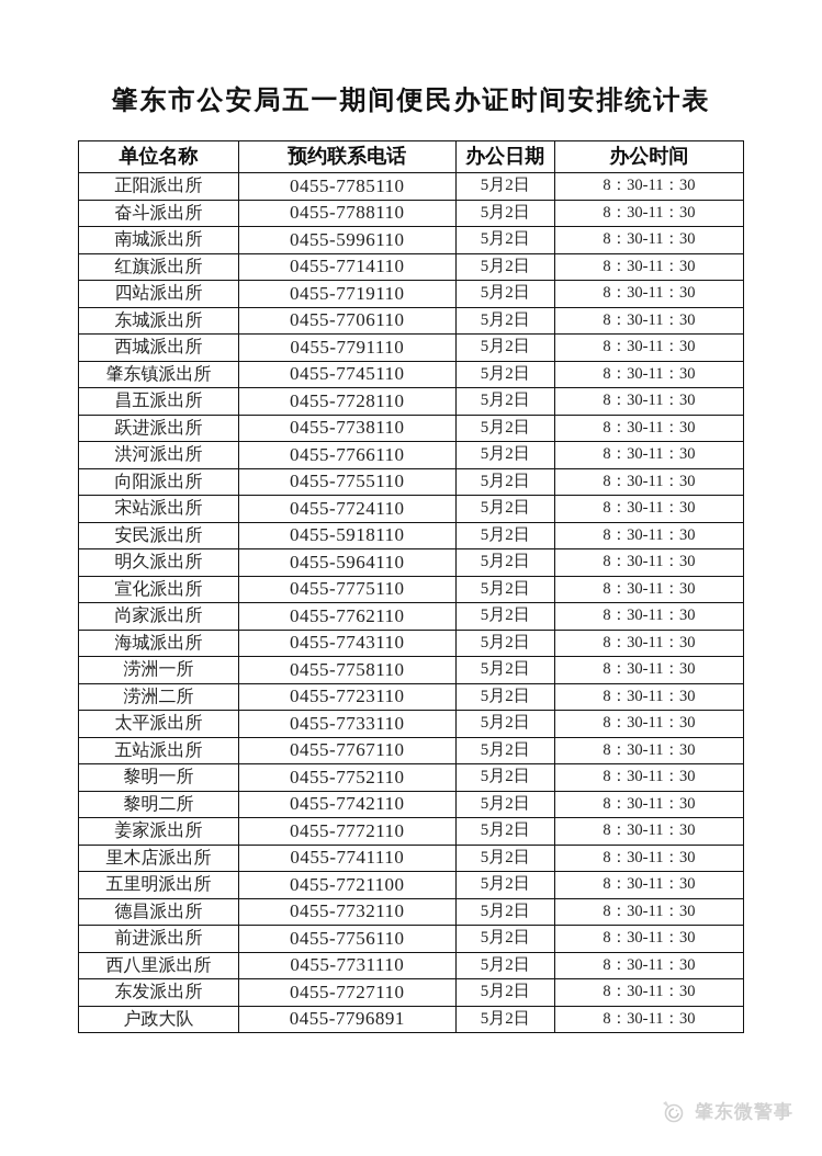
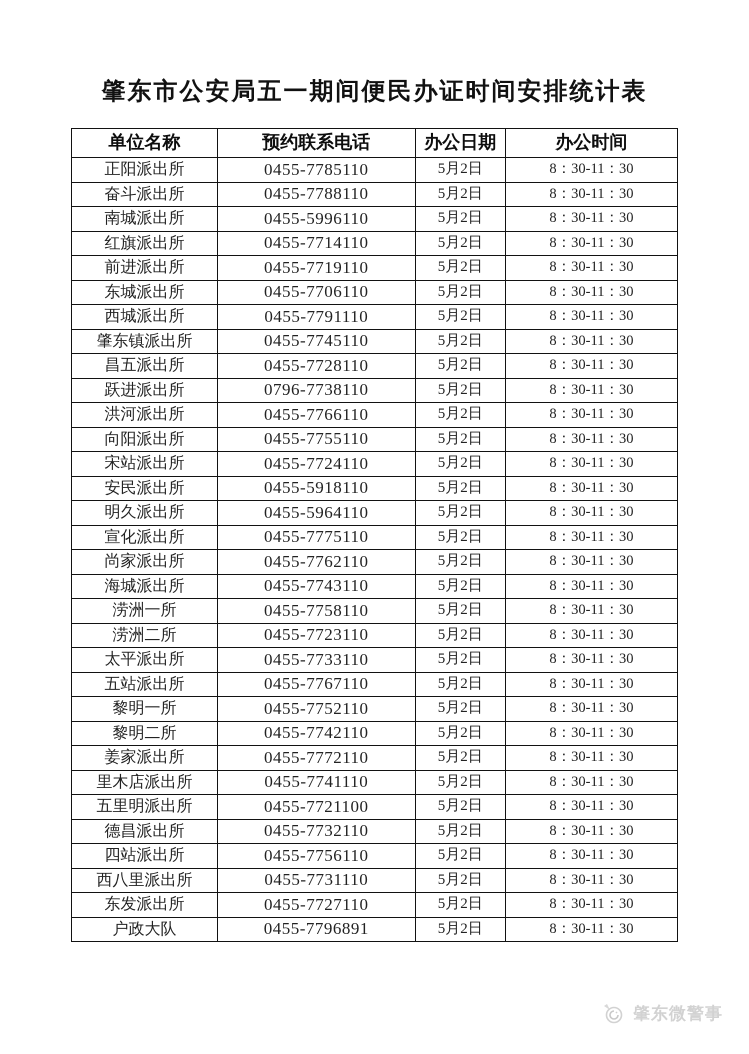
  肇东市公安局五一期间便民办证时间安排统计表
  单位名称	预约联系电话	办公日期	办公时间
  正阳派出所	0455-7785110	5月2日	8：30-11：30
  奋斗派出所	0455-7788110	5月2日	8：30-11：30
  南城派出所	0455-5996110	5月2日	8：30-11：30
  红旗派出所	0455-7714110	5月2日	8：30-11：30
- 四站派出所	0455-7719110	5月2日	8：30-11：30
+ 前进派出所	0455-7719110	5月2日	8：30-11：30
  东城派出所	0455-7706110	5月2日	8：30-11：30
  西城派出所	0455-7791110	5月2日	8：30-11：30
  肇东镇派出所	0455-7745110	5月2日	8：30-11：30
  昌五派出所	0455-7728110	5月2日	8：30-11：30
- 跃进派出所	0455-7738110	5月2日	8：30-11：30
+ 跃进派出所	0796-7738110	5月2日	8：30-11：30
  洪河派出所	0455-7766110	5月2日	8：30-11：30
  向阳派出所	0455-7755110	5月2日	8：30-11：30
  宋站派出所	0455-7724110	5月2日	8：30-11：30
  安民派出所	0455-5918110	5月2日	8：30-11：30
  明久派出所	0455-5964110	5月2日	8：30-11：30
  宣化派出所	0455-7775110	5月2日	8：30-11：30
  尚家派出所	0455-7762110	5月2日	8：30-11：30
  海城派出所	0455-7743110	5月2日	8：30-11：30
  涝洲一所	0455-7758110	5月2日	8：30-11：30
  涝洲二所	0455-7723110	5月2日	8：30-11：30
  太平派出所	0455-7733110	5月2日	8：30-11：30
  五站派出所	0455-7767110	5月2日	8：30-11：30
  黎明一所	0455-7752110	5月2日	8：30-11：30
  黎明二所	0455-7742110	5月2日	8：30-11：30
  姜家派出所	0455-7772110	5月2日	8：30-11：30
  里木店派出所	0455-7741110	5月2日	8：30-11：30
  五里明派出所	0455-7721100	5月2日	8：30-11：30
  德昌派出所	0455-7732110	5月2日	8：30-11：30
- 前进派出所	0455-7756110	5月2日	8：30-11：30
+ 四站派出所	0455-7756110	5月2日	8：30-11：30
  西八里派出所	0455-7731110	5月2日	8：30-11：30
  东发派出所	0455-7727110	5月2日	8：30-11：30
  户政大队	0455-7796891	5月2日	8：30-11：30
  肇东微警事
